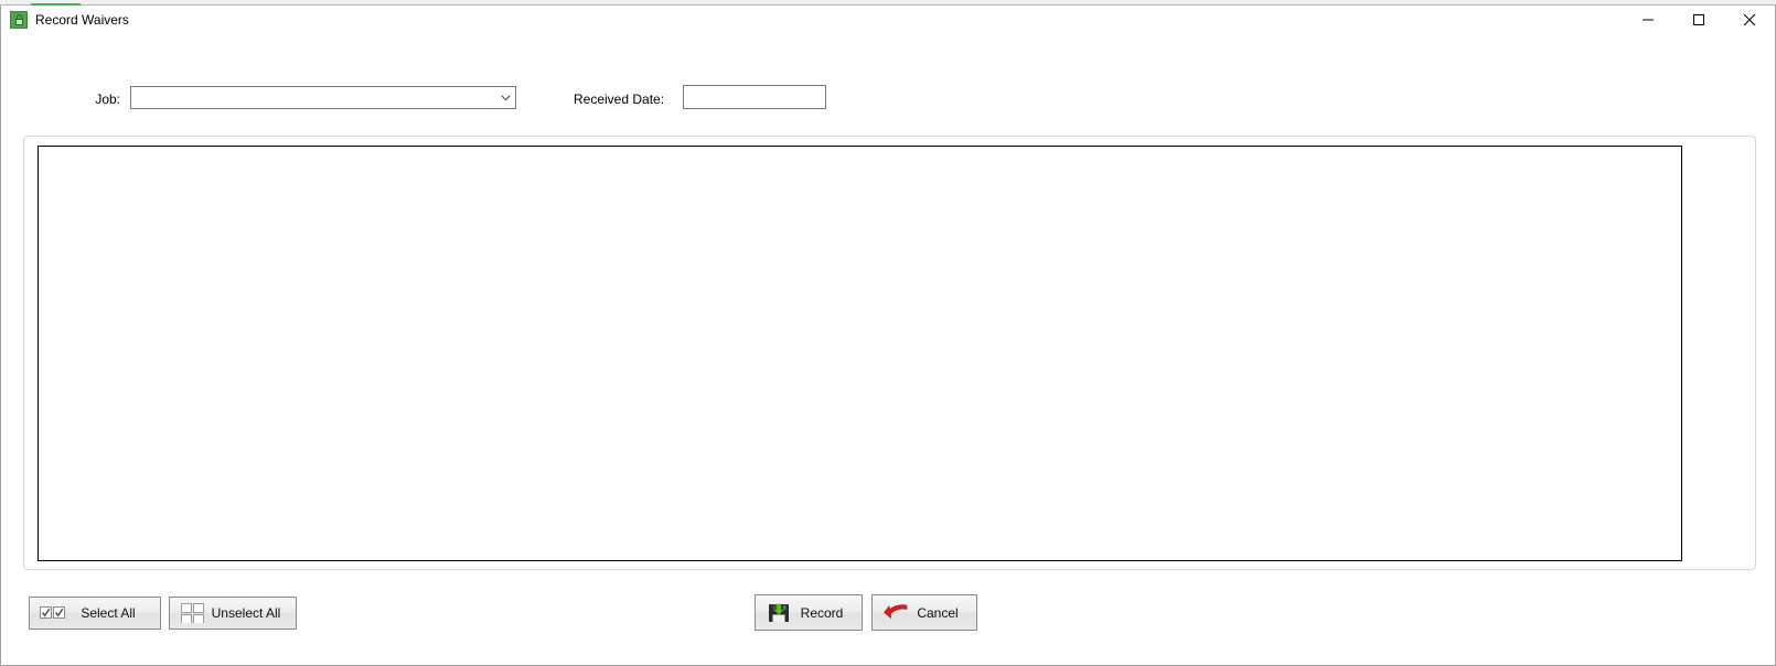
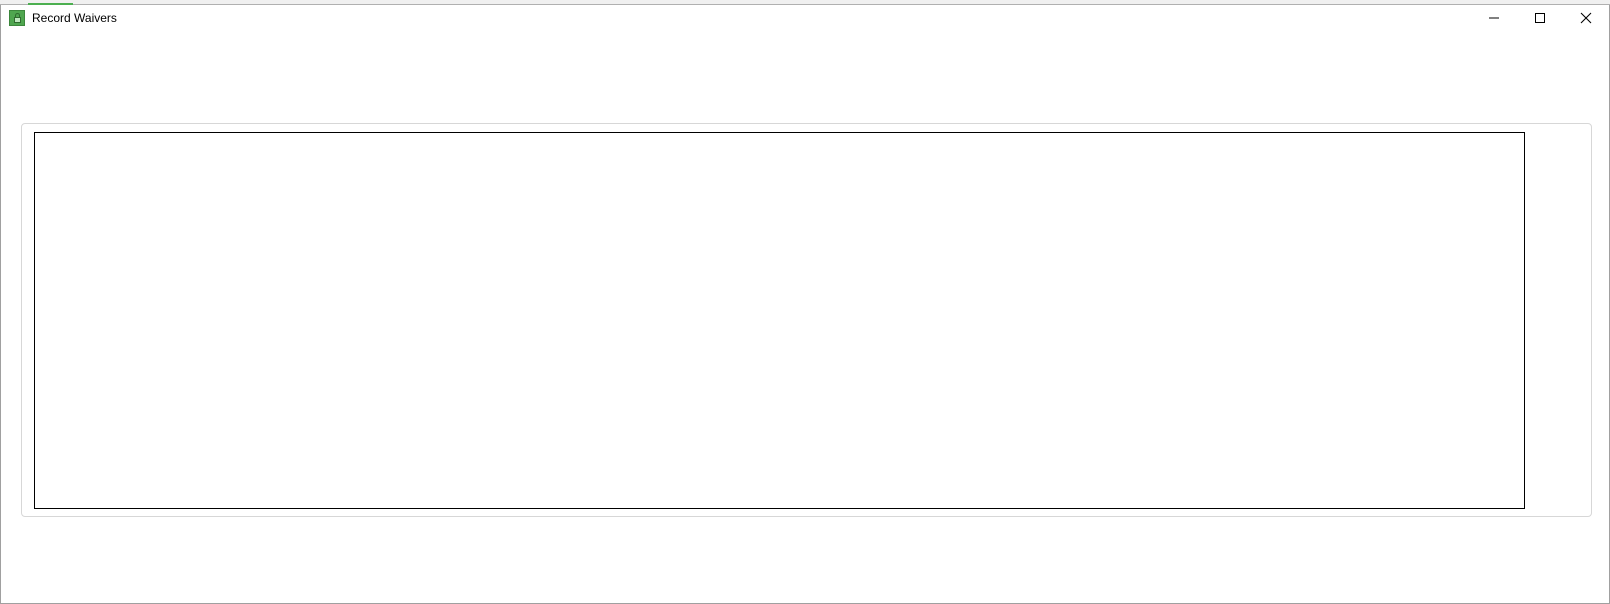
  Record Waivers
- Job:
- Received Date:
- Select All
- Unselect All
- Record
- Cancel
